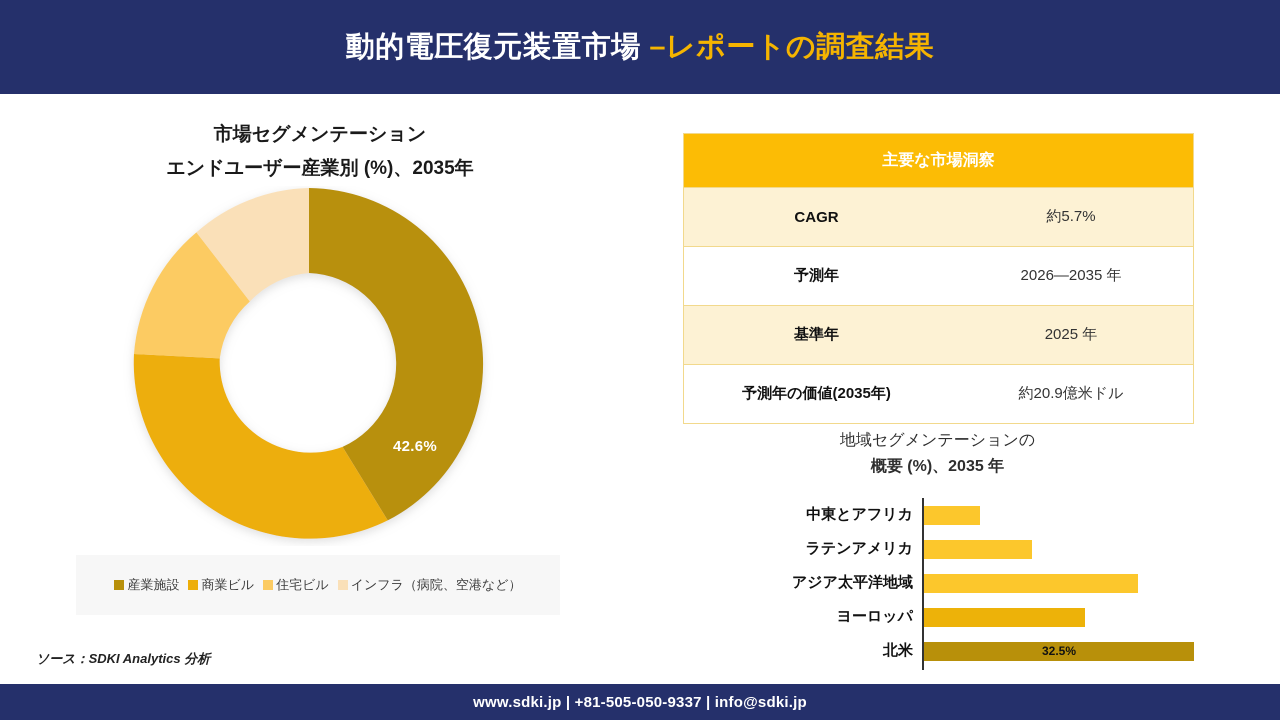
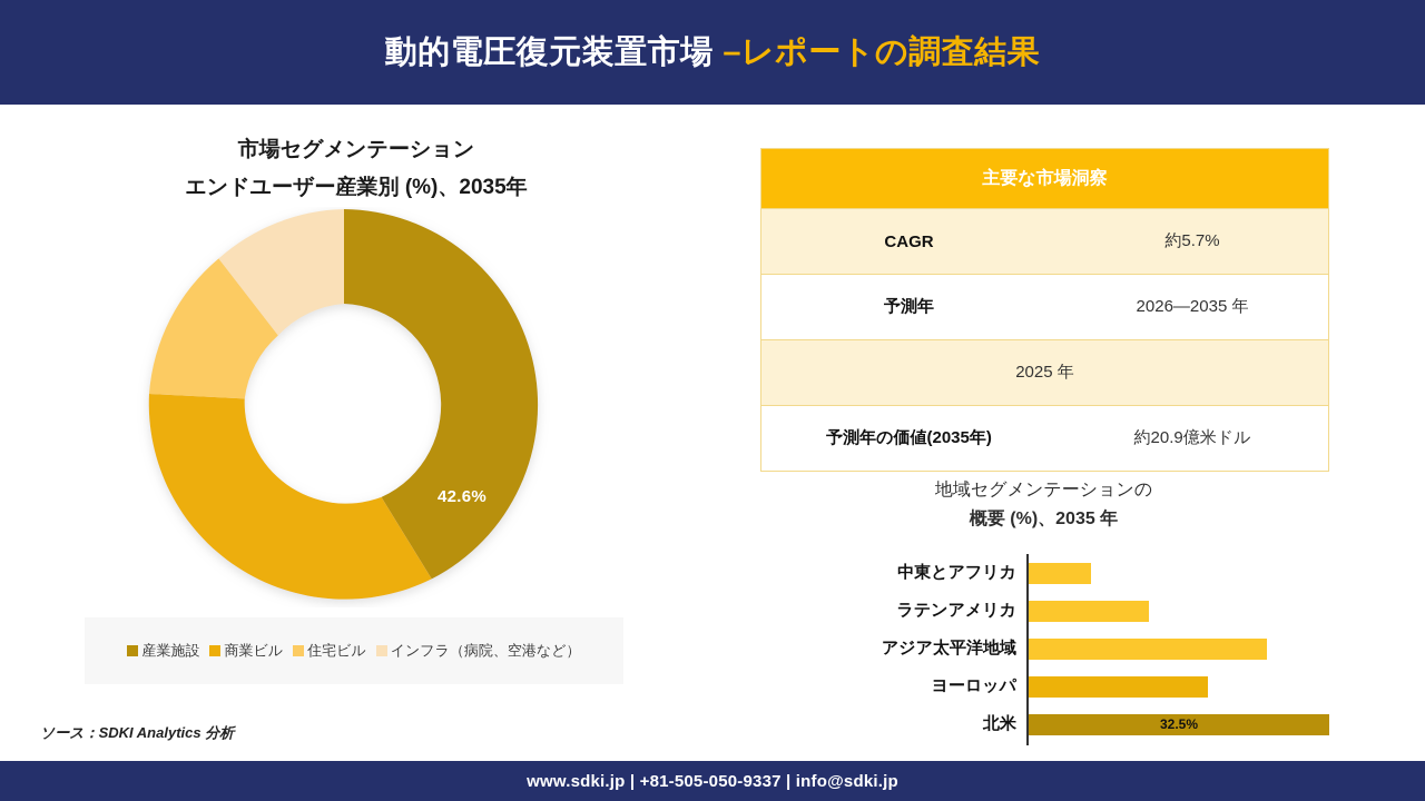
  動的電圧復元装置市場 –レポートの調査結果
  市場セグメンテーション
  エンドユーザー産業別 (%)、2035年
  42.6%
  産業施設
  商業ビル
  住宅ビル
  インフラ（病院、空港など）
  ソース：SDKI Analytics 分析
  主要な市場洞察
  CAGR
  約5.7%
  予測年
  2026—2035 年
- 基準年
  2025 年
  予測年の価値(2035年)
  約20.9億米ドル
  地域セグメンテーションの
  概要 (%)、2035 年
  中東とアフリカ
  ラテンアメリカ
  アジア太平洋地域
  ヨーロッパ
  北米
  32.5%
  www.sdki.jp | +81-505-050-9337 | info@sdki.jp
